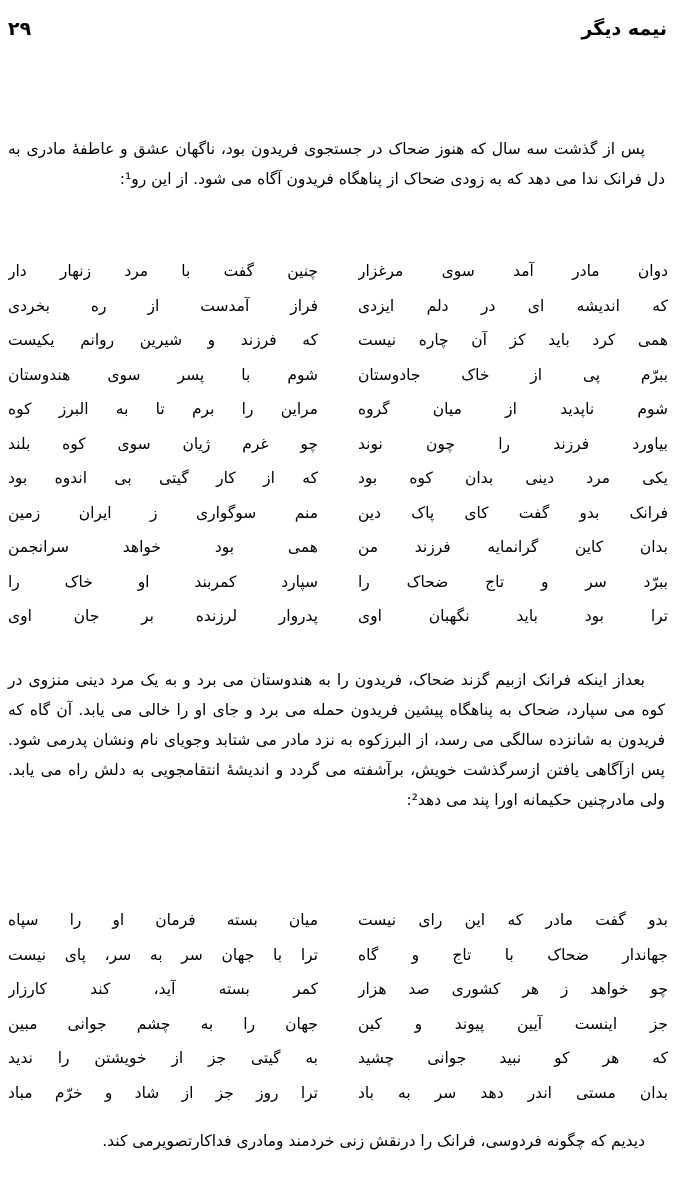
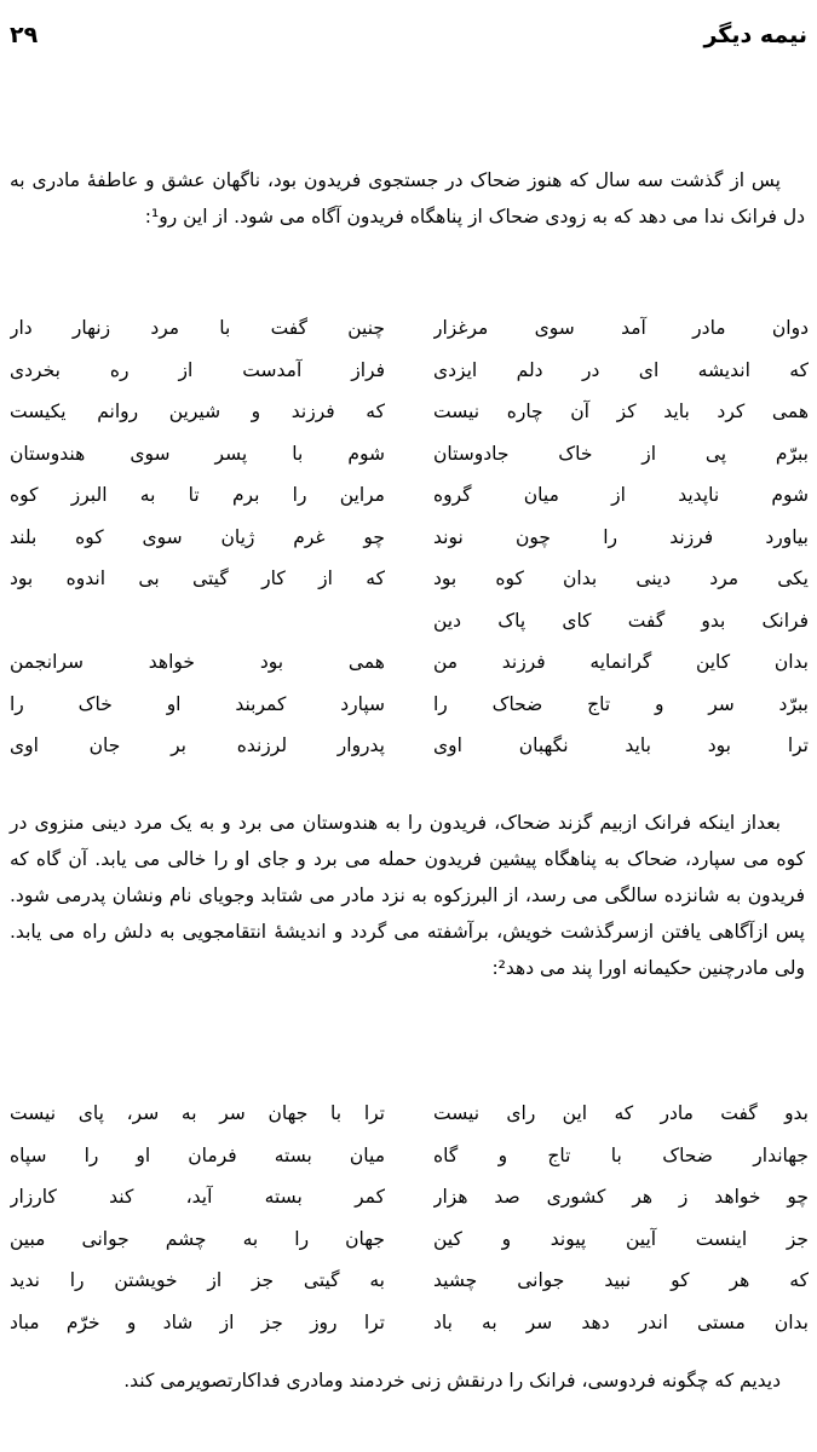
  ۲۹
  نیمه دیگر
  پس از گذشت سه سال که هنوز ضحاک در جستجوی فریدون بود، ناگهان عشق و عاطفهٔ مادری به دل فرانک ندا می دهد که به زودی ضحاک از پناهگاه فریدون آگاه می شود. از این رو¹:
  دوان مادر آمد سوی مرغزار
  چنین گفت با مرد زنهار دار
  که اندیشه ای در دلم ایزدی
  فراز آمدست از ره بخردی
  همی کرد باید کز آن چاره نیست
  که فرزند و شیرین روانم یکیست
  ببرّم پی از خاک جادوستان
  شوم با پسر سوی هندوستان
  شوم ناپدید از میان گروه
  مراین را برم تا به البرز کوه
  بیاورد فرزند را چون نوند
  چو غرم ژیان سوی کوه بلند
  یکی مرد دینی بدان کوه بود
  که از کار گیتی بی اندوه بود
  فرانک بدو گفت کای پاک دین
- منم سوگواری ز ایران زمین
  بدان کاین گرانمایه فرزند من
  همی بود خواهد سرانجمن
  ببرّد سر و تاج ضحاک را
  سپارد کمربند او خاک را
  ترا بود باید نگهبان اوی
  پدروار لرزنده بر جان اوی
  بعداز اینکه فرانک ازبیم گزند ضحاک، فریدون را به هندوستان می برد و به یک مرد دینی منزوی در کوه می سپارد، ضحاک به پناهگاه پیشین فریدون حمله می برد و جای او را خالی می یابد. آن گاه که فریدون به شانزده سالگی می رسد، از البرزکوه به نزد مادر می شتابد وجویای نام ونشان پدرمی شود. پس ازآگاهی یافتن ازسرگذشت خویش، برآشفته می گردد و اندیشهٔ انتقامجویی به دلش راه می یابد. ولی مادرچنین حکیمانه اورا پند می دهد²:
  بدو گفت مادر که این رای نیست
- میان بسته فرمان او را سپاه
+ ترا با جهان سر به سر، پای نیست
  جهاندار ضحاک با تاج و گاه
- ترا با جهان سر به سر، پای نیست
+ میان بسته فرمان او را سپاه
  چو خواهد ز هر کشوری صد هزار
  کمر بسته آید، کند کارزار
  جز اینست آیین پیوند و کین
  جهان را به چشم جوانی مبین
  که هر کو نبید جوانی چشید
  به گیتی جز از خویشتن را ندید
  بدان مستی اندر دهد سر به باد
  ترا روز جز از شاد و خرّم مباد
  دیدیم که چگونه فردوسی، فرانک را درنقش زنی خردمند ومادری فداکارتصویرمی کند.
